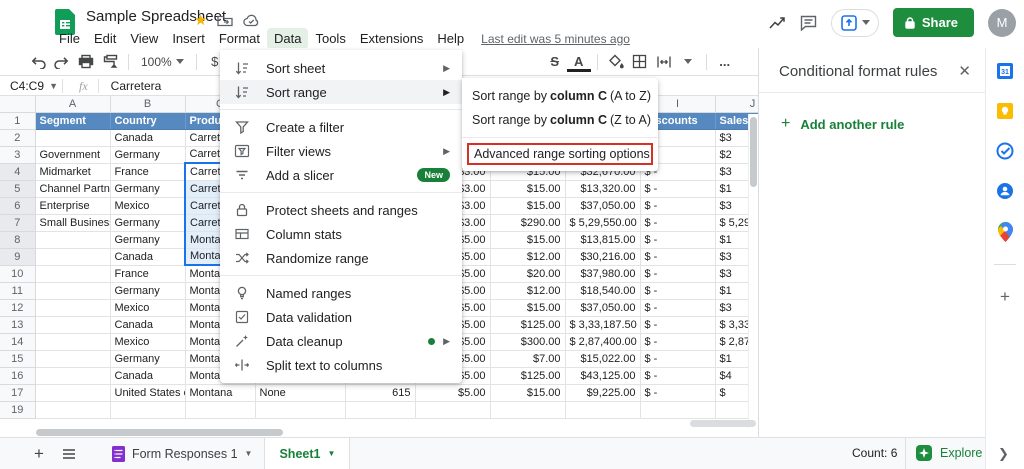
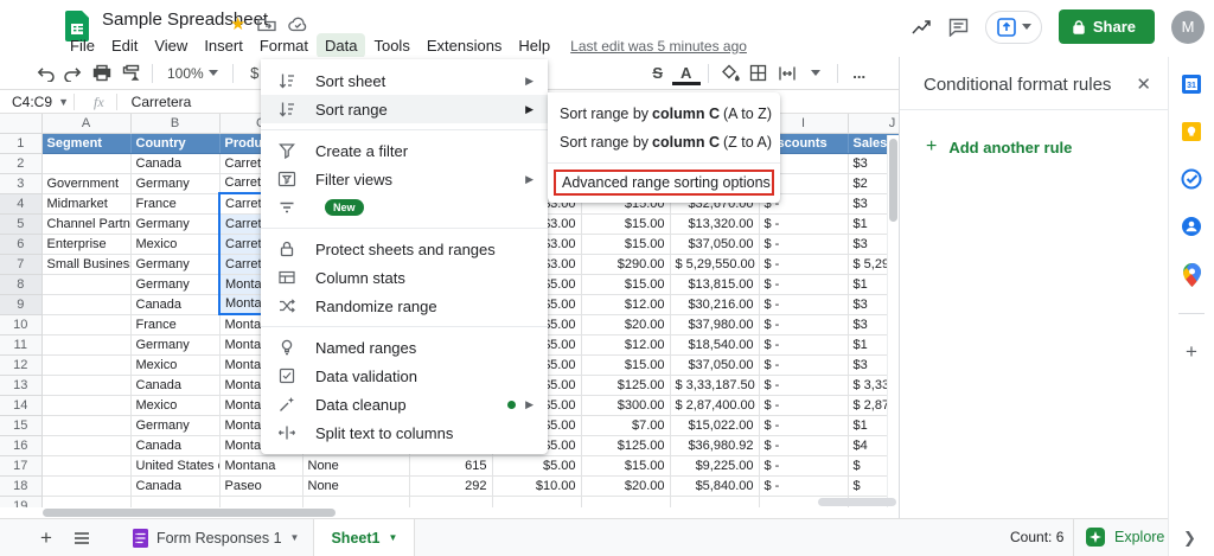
  Sample Spreadshee
  ★
  File
  Edit
  View
  Insert
  Format
  Data
  Tools
  Extensions
  Help
  Last edit was 5 minutes ago
  Share
  M
  100%
  $
  S
  A
  ...
  C4:C9
  ▼
  fx
  Carretera
  1	Segment	Country	Produ						scounts	Sales
  2		Canada	Carret							$3
  3	Government	Germany	Carret							$2
  4	Midmarket	France	Carre			3.00	$15.00	$32,670.00	$ -	$3
  5	Channel Partn	Germany	Carre			3.00	$15.00	$13,320.00	$ -	$1
  6	Enterprise	Mexico	Carre			3.00	$15.00	$37,050.00	$ -	$3
  7	Small Busines	Germany	Carre			3.00	$290.00	$ 5,29,550.00	$ -	$ 5,2
  8		Germany	Monta			5.00	$15.00	$13,815.00	$ -	$1
  9		Canada	Monta			5.00	$12.00	$30,216.00	$ -	$3
  10		France	Monta			5.00	$20.00	$37,980.00	$ -	$3
  11		Germany	Monta			5.00	$12.00	$18,540.00	$ -	$1
  12		Mexico	Monta			5.00	$15.00	$37,050.00	$ -	$3
  13		Canada	Monta			5.00	$125.00	$ 3,33,187.50	$ -	$ 3,3
  14		Mexico	Monta			5.00	$300.00	$ 2,87,400.00	$ -	$ 2,8
  15		Germany	Monta			5.00	$7.00	$15,022.00	$ -	$1
- 16		Canada	Monta			5.00	$125.00	$43,125.00	$ -	$4
+ 16		Canada	Monta			5.00	$125.00	$36,980.92	$ -	$4
  17		United States	Montana	None	615	$5.00	$15.00	$9,225.00	$ -	$
+ 18		Canada	Paseo	None	292	$10.00	$20.00	$5,840.00	$ -	$
  19
  Sort sheet
  ▶
  Sort range
  ▶
  Create a filter
  Filter views
  ▶
- Add a slicer
  New
  Protect sheets and ranges
  Column stats
  Randomize range
  Named ranges
  Data validation
  Data cleanup
  ▶
  Split text to columns
  Sort range by
  column C
  (A to Z)
  Sort range by
  column C
  (Z to A)
  Advanced range sorting options
  Conditional format rules
  ✕
  +
  Add another rule
  +
  +
  Form Responses 1
  ▼
  Sheet1
  ▼
  Count: 6
  Explore
  ❯
